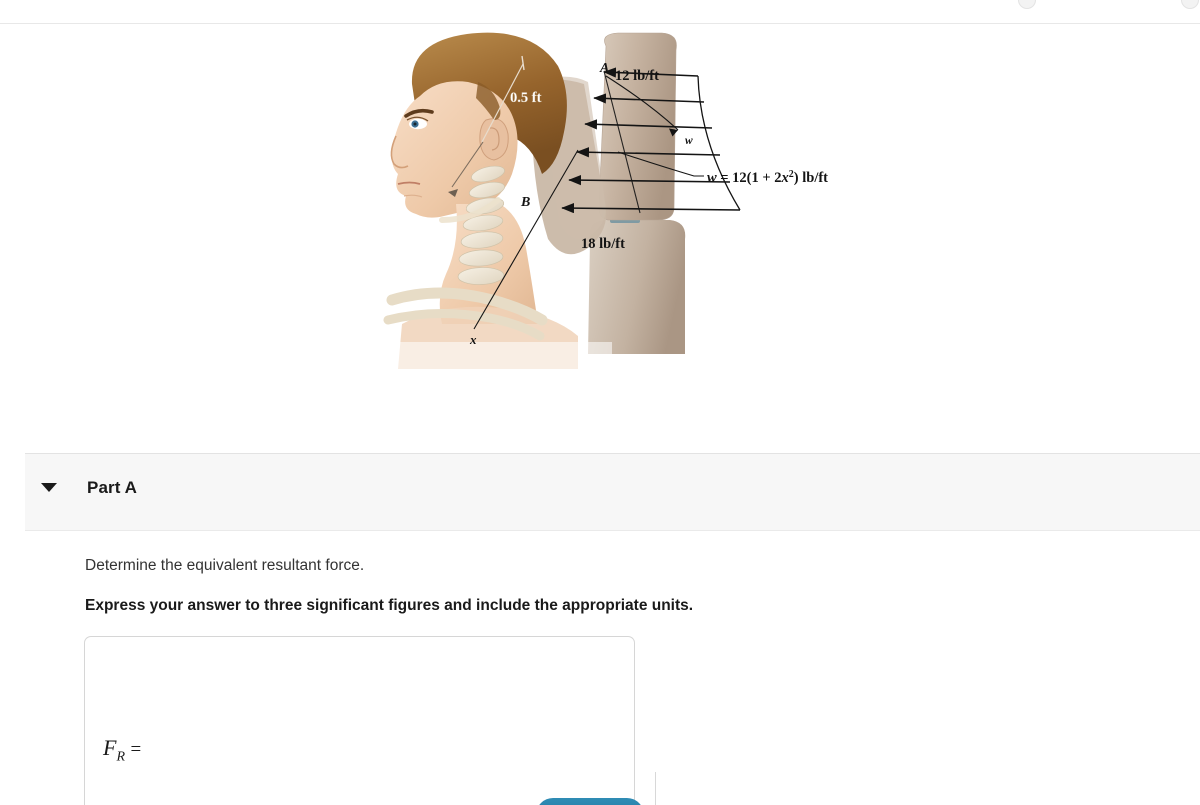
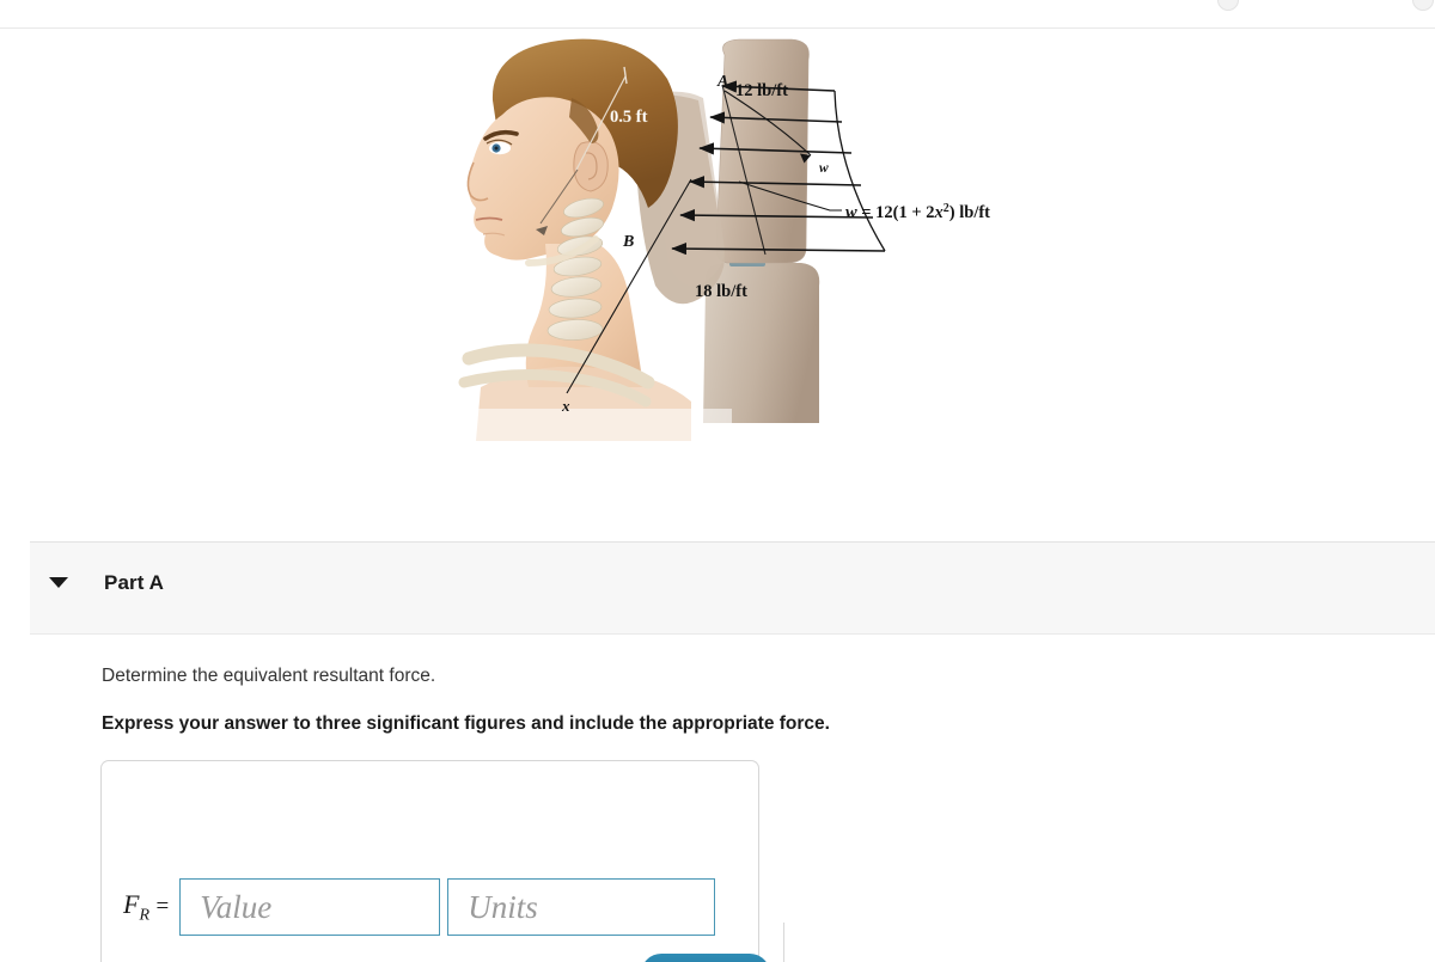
  x
  A
  B
  w
  0.5 ft
  12 lb/ft
  18 lb/ft
  w = 12(1 + 2x2) lb/ft
  Part A
  Determine the equivalent resultant force.
- Express your answer to three significant figures and include the appropriate units.
+ Express your answer to three significant figures and include the appropriate force.
  FR =
+ Value
+ Units
